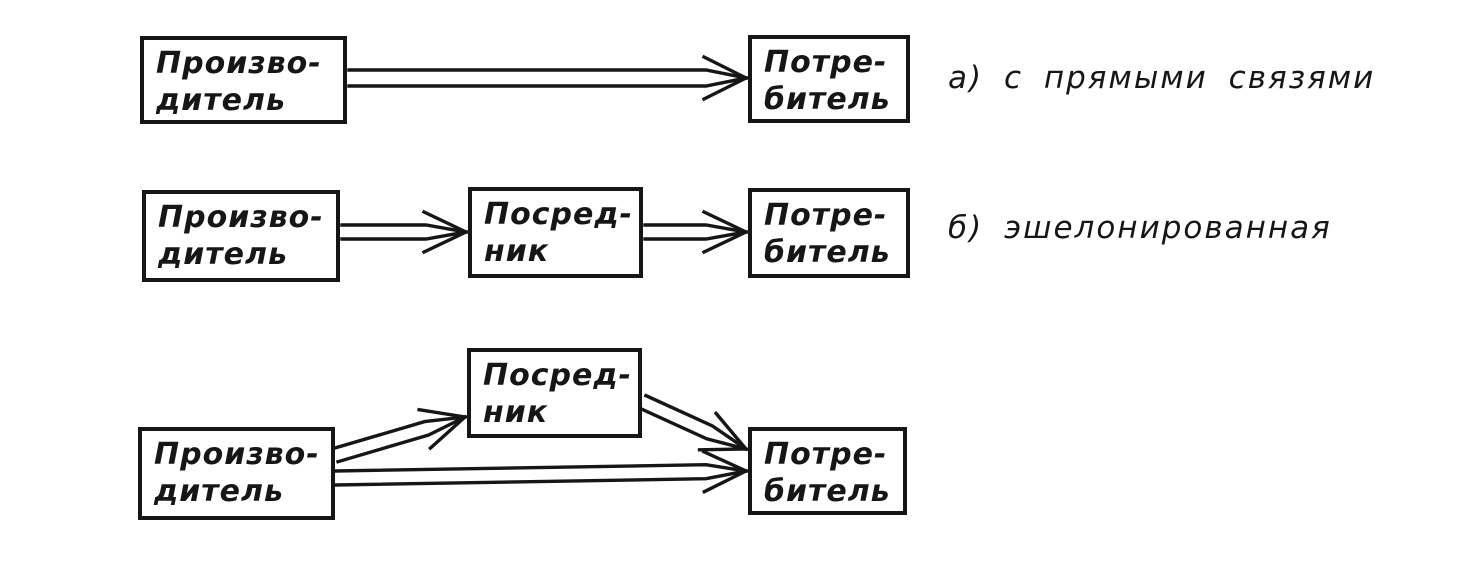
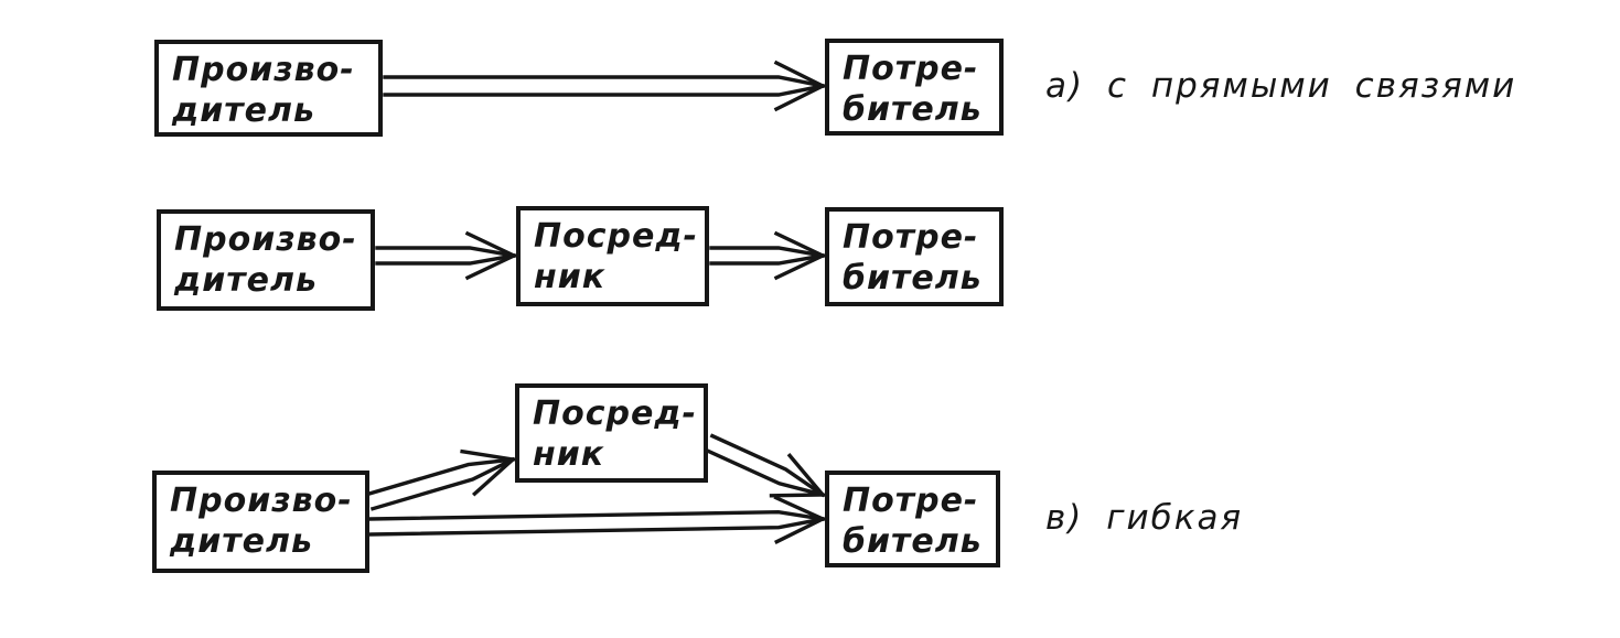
  Произво-
  дитель
  Потре-
  битель
  а) с прямыми связями
  Произво-
  дитель
  Посред-
  ник
  Потре-
  битель
- б) эшелонированная
  Посред-
  ник
  Произво-
  дитель
  Потре-
  битель
+ в) гибкая
